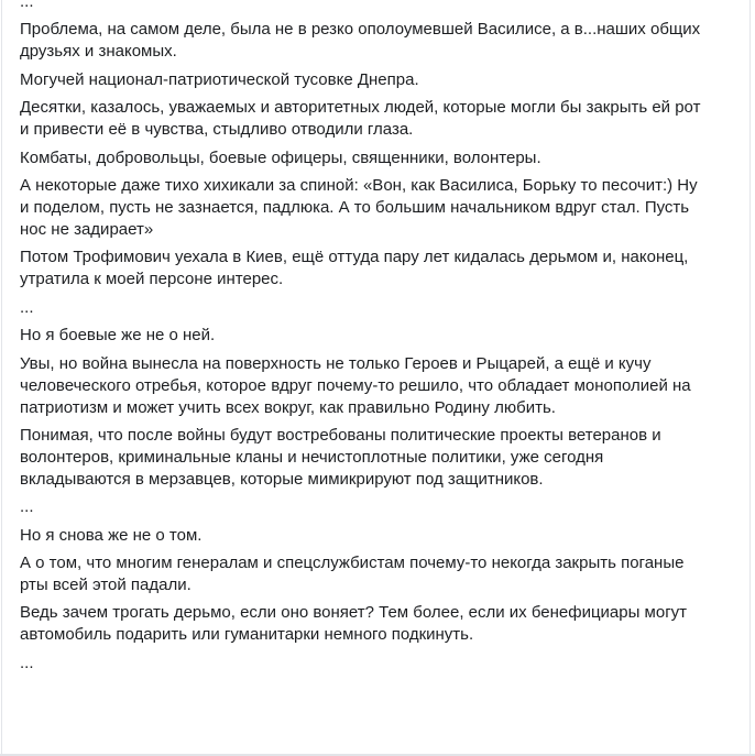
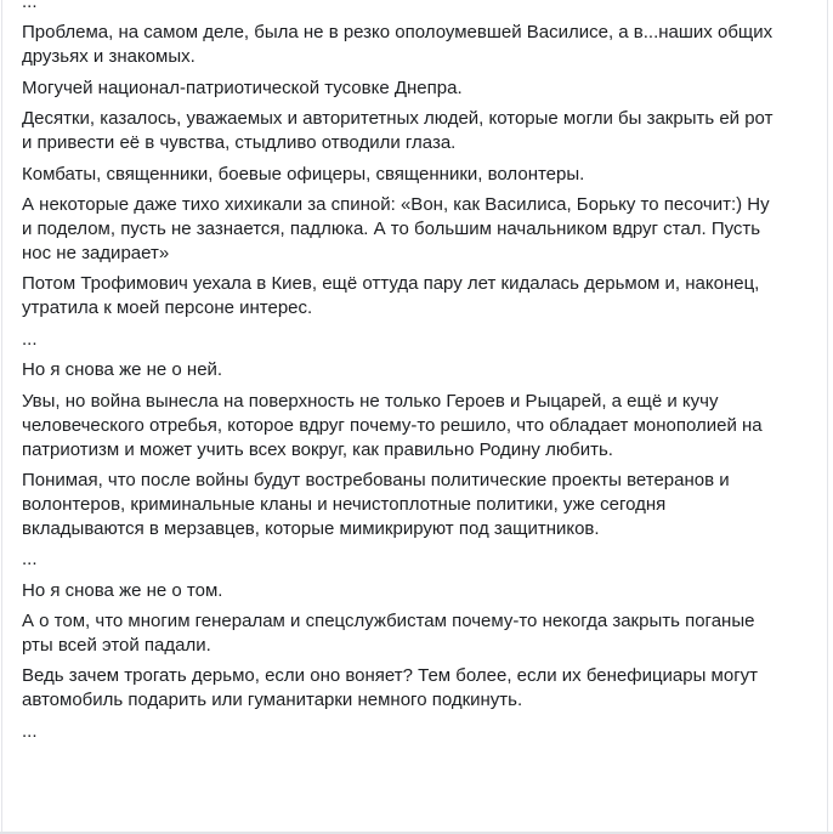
  ...
  Проблема, на самом деле, была не в резко ополоумевшей Василисе, а в...наших общих
  друзьях и знакомых.
  Могучей национал-патриотической тусовке Днепра.
  Десятки, казалось, уважаемых и авторитетных людей, которые могли бы закрыть ей рот
  и привести её в чувства, стыдливо отводили глаза.
- Комбаты, добровольцы, боевые офицеры, священники, волонтеры.
+ Комбаты, священники, боевые офицеры, священники, волонтеры.
  А некоторые даже тихо хихикали за спиной: «Вон, как Василиса, Борьку то песочит:) Ну
  и поделом, пусть не зазнается, падлюка. А то большим начальником вдруг стал. Пусть
  нос не задирает»
  Потом Трофимович уехала в Киев, ещё оттуда пару лет кидалась дерьмом и, наконец,
  утратила к моей персоне интерес.
  ...
- Но я боевые же не о ней.
+ Но я снова же не о ней.
  Увы, но война вынесла на поверхность не только Героев и Рыцарей, а ещё и кучу
  человеческого отребья, которое вдруг почему-то решило, что обладает монополией на
  патриотизм и может учить всех вокруг, как правильно Родину любить.
  Понимая, что после войны будут востребованы политические проекты ветеранов и
  волонтеров, криминальные кланы и нечистоплотные политики, уже сегодня
  вкладываются в мерзавцев, которые мимикрируют под защитников.
  ...
  Но я снова же не о том.
  А о том, что многим генералам и спецслужбистам почему-то некогда закрыть поганые
  рты всей этой падали.
  Ведь зачем трогать дерьмо, если оно воняет? Тем более, если их бенефициары могут
  автомобиль подарить или гуманитарки немного подкинуть.
  ...
